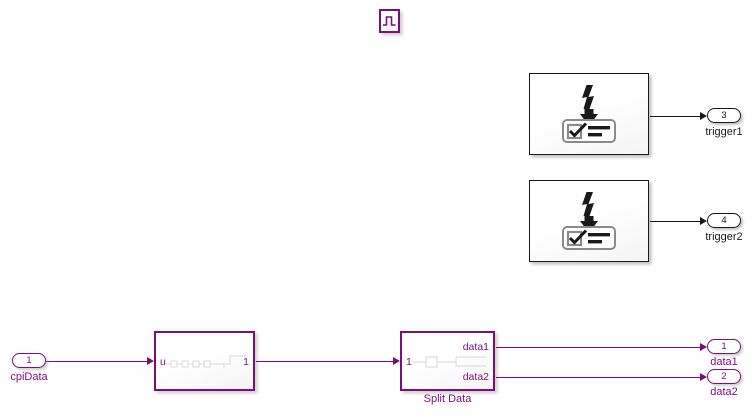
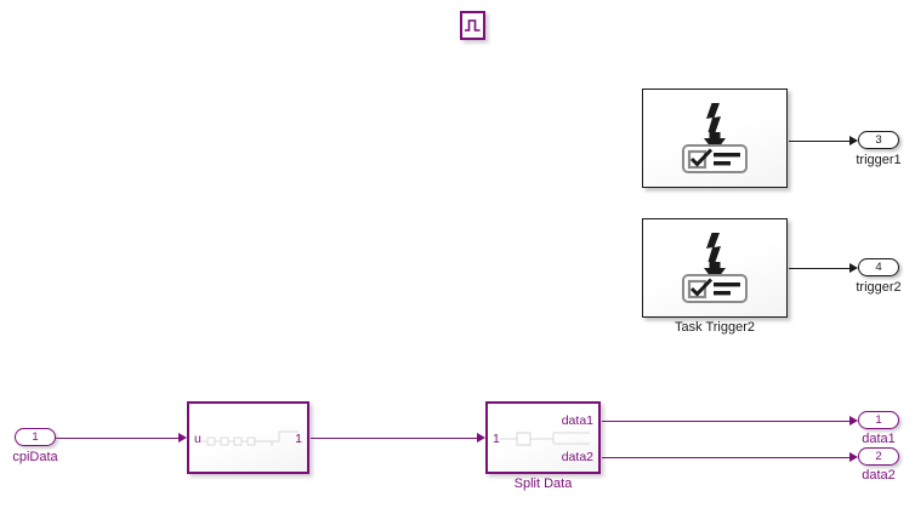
+ Task Trigger2
  u
  1
  1
  data1
  data2
  Split Data
  1
  cpiData
  3
  trigger1
  4
  trigger2
  1
  data1
  2
  data2
